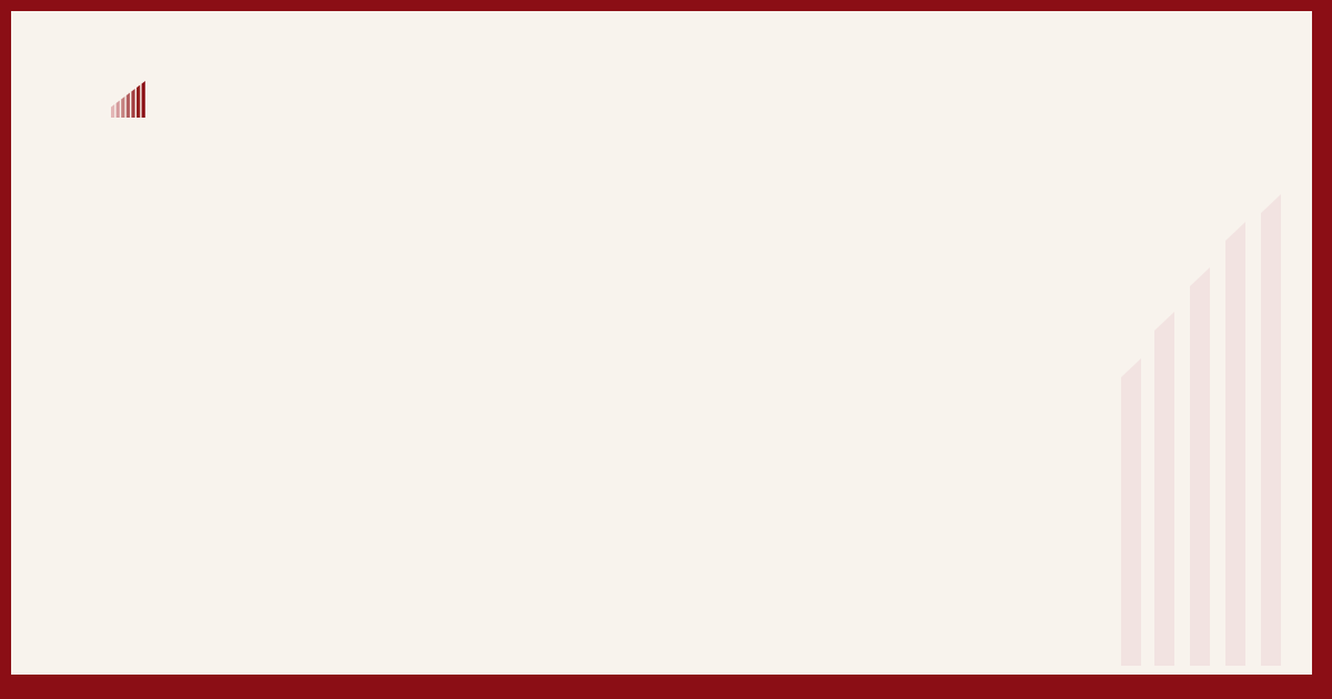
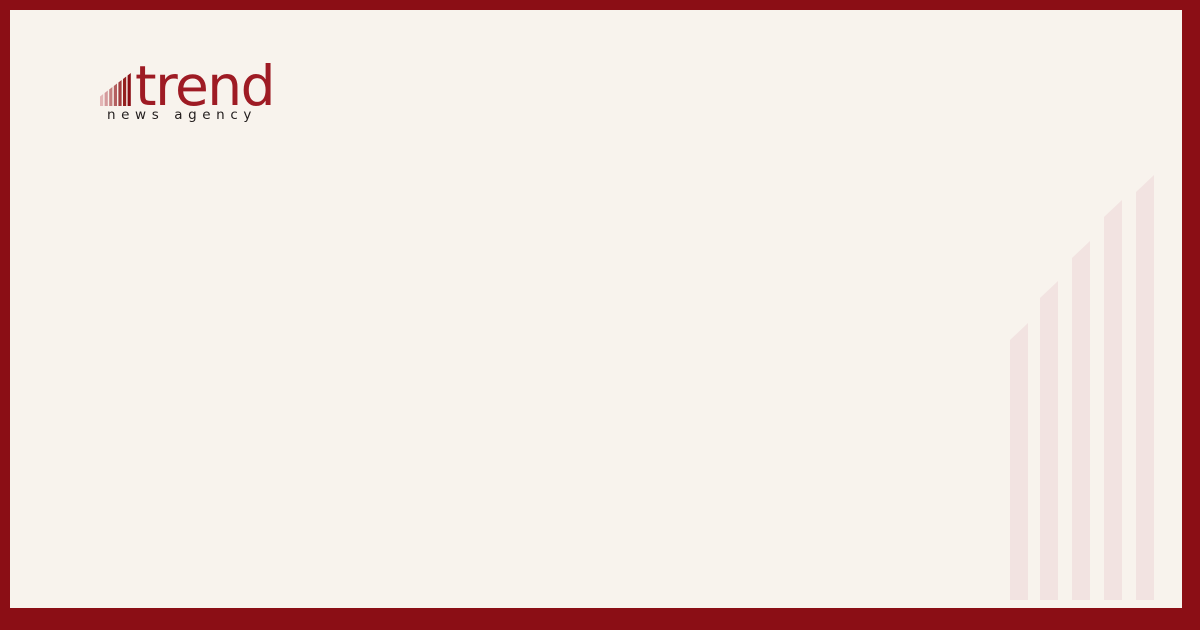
+ trend
+ news agency
